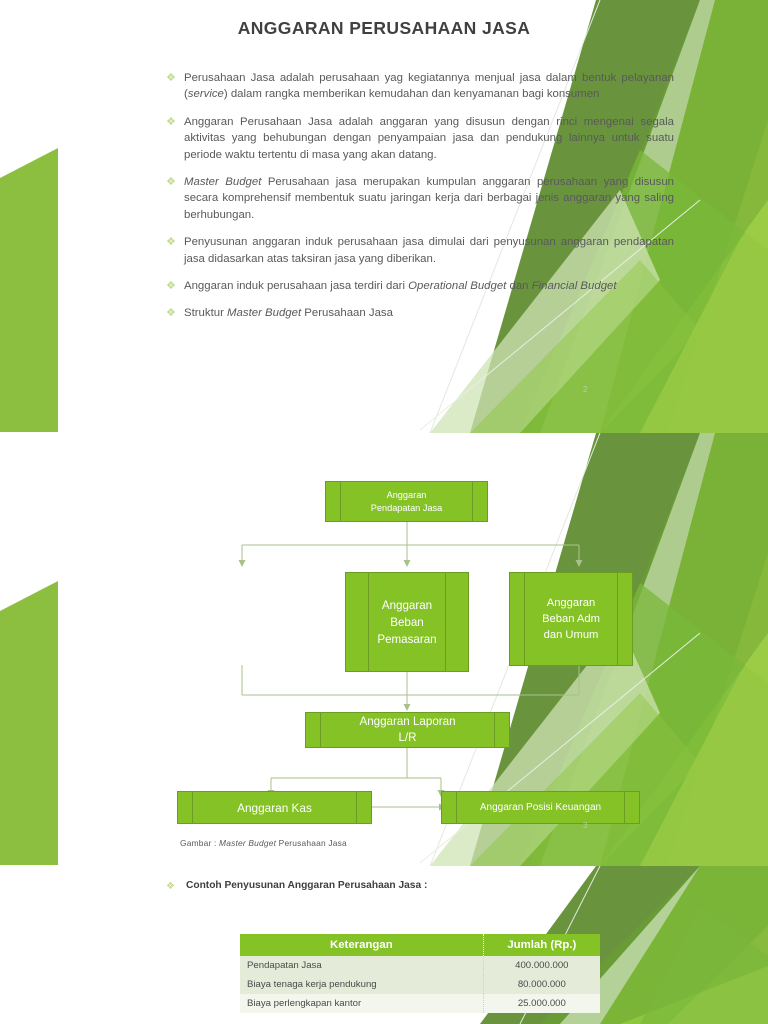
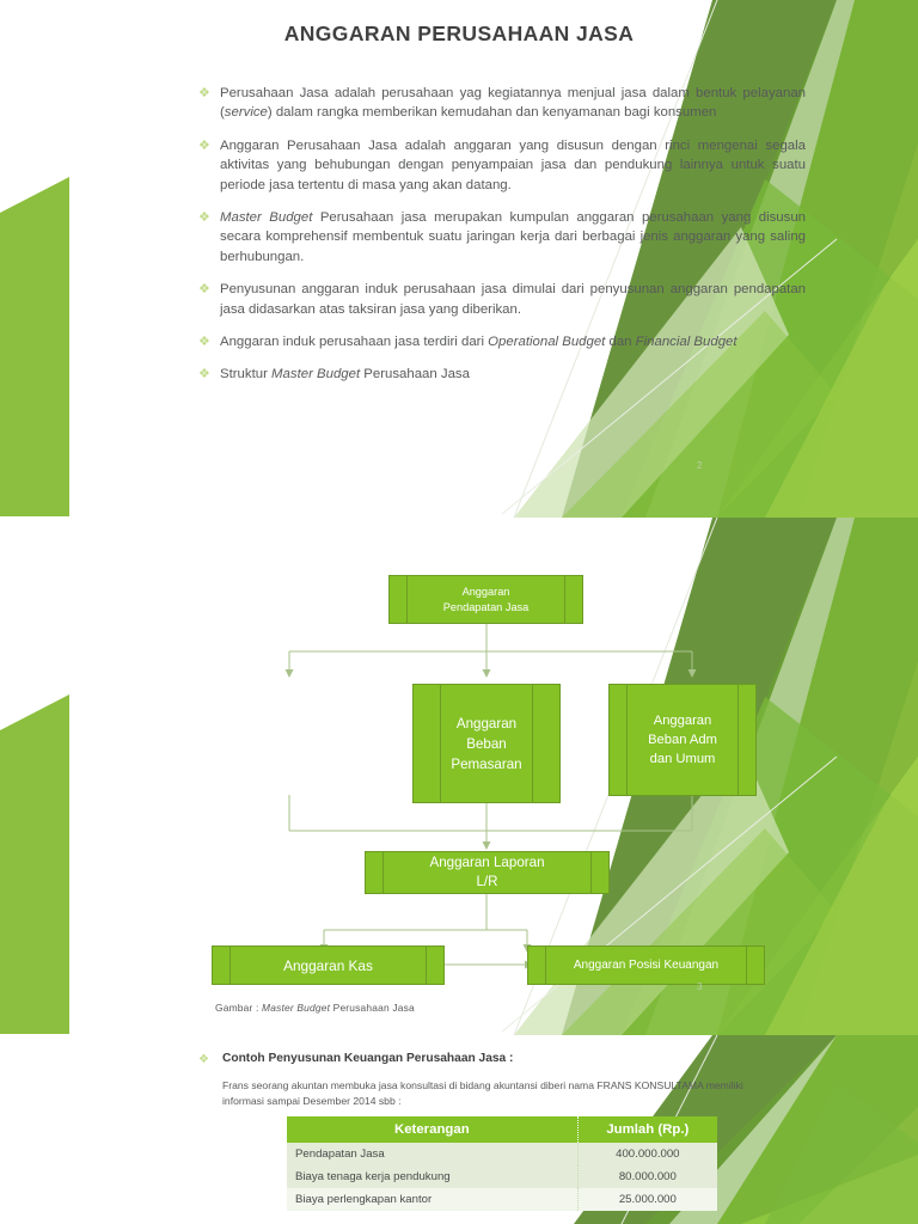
  ANGGARAN PERUSAHAAN JASA
  ❖
  Perusahaan Jasa adalah perusahaan yag kegiatannya menjual jasa dalam bentuk pelayanan (service) dalam rangka memberikan kemudahan dan kenyamanan bagi konsumen
  ❖
- Anggaran Perusahaan Jasa adalah anggaran yang disusun dengan rinci mengenai segala aktivitas yang behubungan dengan penyampaian jasa dan pendukung lainnya untuk suatu periode waktu tertentu di masa yang akan datang.
+ Anggaran Perusahaan Jasa adalah anggaran yang disusun dengan rinci mengenai segala aktivitas yang behubungan dengan penyampaian jasa dan pendukung lainnya untuk suatu periode jasa tertentu di masa yang akan datang.
  ❖
  Master Budget Perusahaan jasa merupakan kumpulan anggaran perusahaan yang disusun secara komprehensif membentuk suatu jaringan kerja dari berbagai jenis anggaran yang saling berhubungan.
  ❖
  Penyusunan anggaran induk perusahaan jasa dimulai dari penyusunan anggaran pendapatan jasa didasarkan atas taksiran jasa yang diberikan.
  ❖
  Anggaran induk perusahaan jasa terdiri dari Operational Budget dan Financial Budget
  ❖
  Struktur Master Budget Perusahaan Jasa
  2
  Anggaran
  Pendapatan Jasa
  Anggaran
  Beban
  Pemasaran
  Anggaran
  Beban Adm
  dan Umum
  Anggaran Laporan
  L/R
  Anggaran Kas
  Anggaran Posisi Keuangan
  Gambar : Master Budget Perusahaan Jasa
  3
  ❖
- Contoh Penyusunan Anggaran Perusahaan Jasa :
+ Contoh Penyusunan Keuangan Perusahaan Jasa :
+ Frans seorang akuntan membuka jasa konsultasi di bidang akuntansi diberi nama FRANS KONSULTAMA memiliki informasi sampai Desember 2014 sbb :
  Keterangan	Jumlah (Rp.)
  Pendapatan Jasa	400.000.000
  Biaya tenaga kerja pendukung	80.000.000
  Biaya perlengkapan kantor	25.000.000
